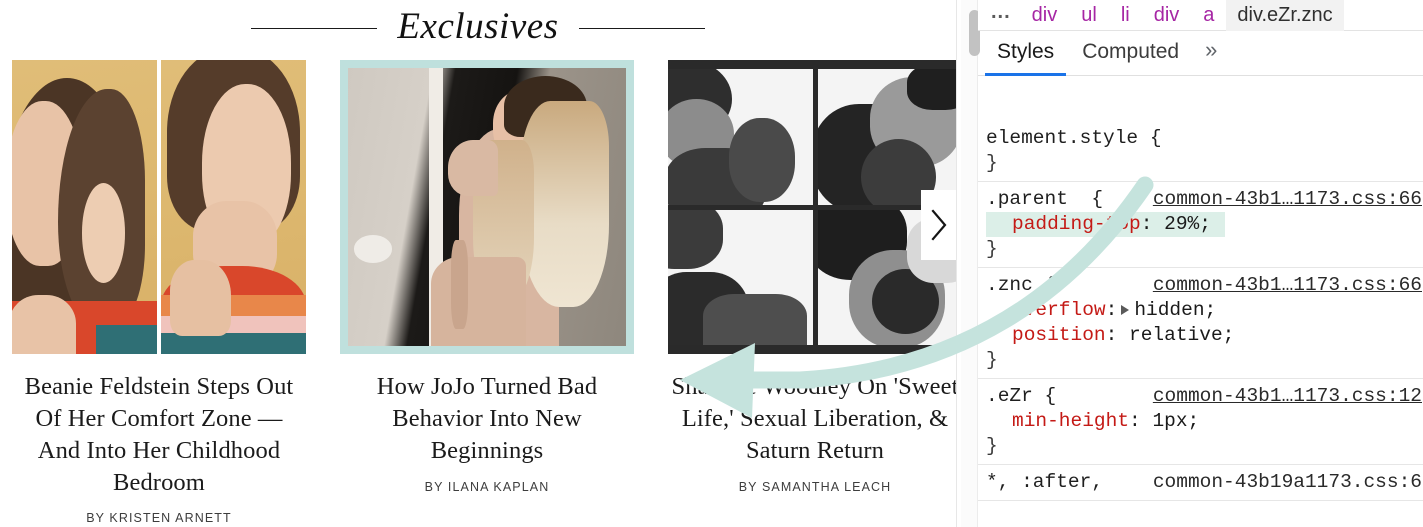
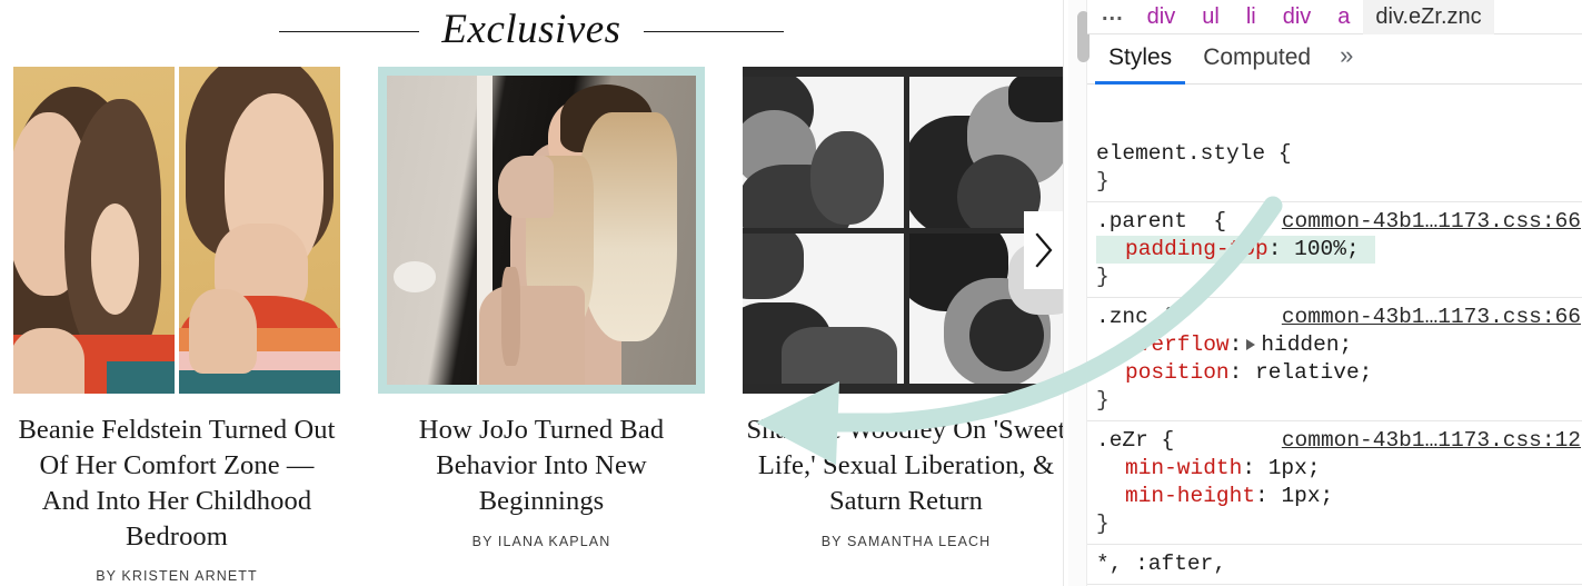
  Exclusives
- Beanie Feldstein Steps Out Of Her Comfort Zone — And Into Her Childhood Bedroom
+ Beanie Feldstein Turned Out Of Her Comfort Zone — And Into Her Childhood Bedroom
  BY KRISTEN ARNETT
  How JoJo Turned Bad Behavior Into New Beginnings
  BY ILANA KAPLAN
  Shey On 'Swee Life,' Sexual Liberation, & Saturn Return
  BY SAMANTHA LEACH
  ...
  div
  ul
  li
  div
  a
  div.eZr.znc
  Styles
  Computed
  »
  element.style {
  }
  .parent {
  common-43b1…1173.css:66
- padding-p: 29%;
+ padding-p: 100%;
  }
  .znc
  common-43b1…1173.css:66
  erflow: hidden;
  position: relative;
  }
  .eZr {
  common-43b1…1173.css:12
+ min-width: 1px;
  min-height: 1px;
  }
  *, :after,
- common-43b19a1173.css:6
